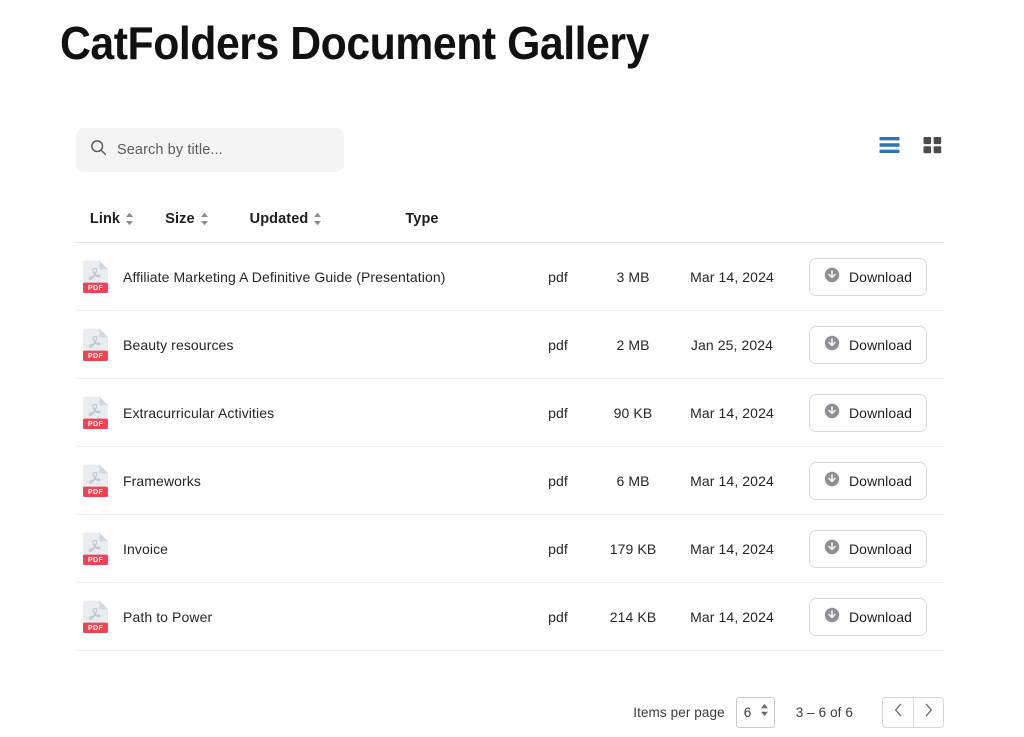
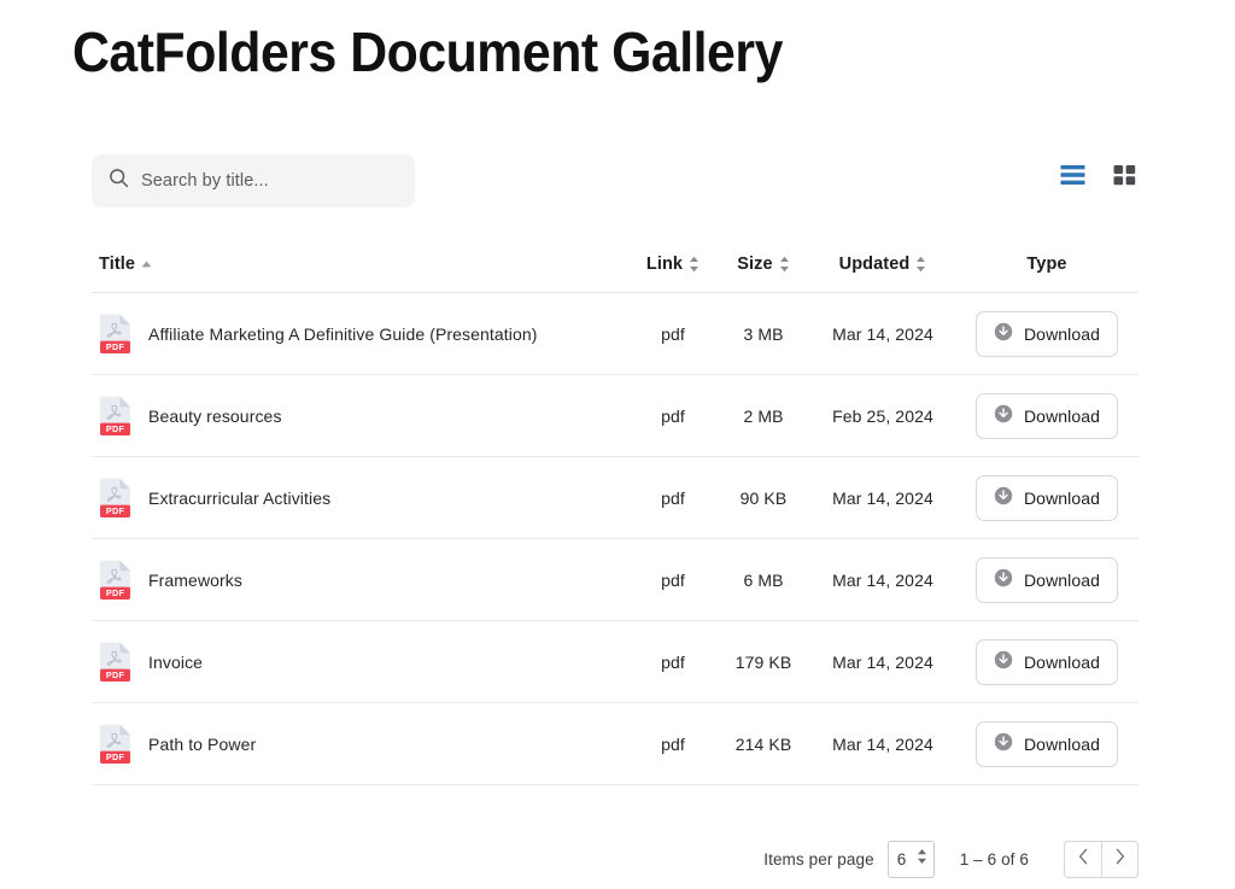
  CatFolders Document Gallery
  Search by title...
+ Title
  Link
  Size
  Updated
  Type
  PDF
  Affiliate Marketing A Definitive Guide (Presentation)
  pdf
  3 MB
  Mar 14, 2024
  Download
  PDF
  Beauty resources
  pdf
  2 MB
- Jan 25, 2024
+ Feb 25, 2024
  Download
  PDF
  Extracurricular Activities
  pdf
  90 KB
  Mar 14, 2024
  Download
  PDF
  Frameworks
  pdf
  6 MB
  Mar 14, 2024
  Download
  PDF
  Invoice
  pdf
  179 KB
  Mar 14, 2024
  Download
  PDF
  Path to Power
  pdf
  214 KB
  Mar 14, 2024
  Download
  Items per page
  6
- 3 – 6 of 6
+ 1 – 6 of 6
